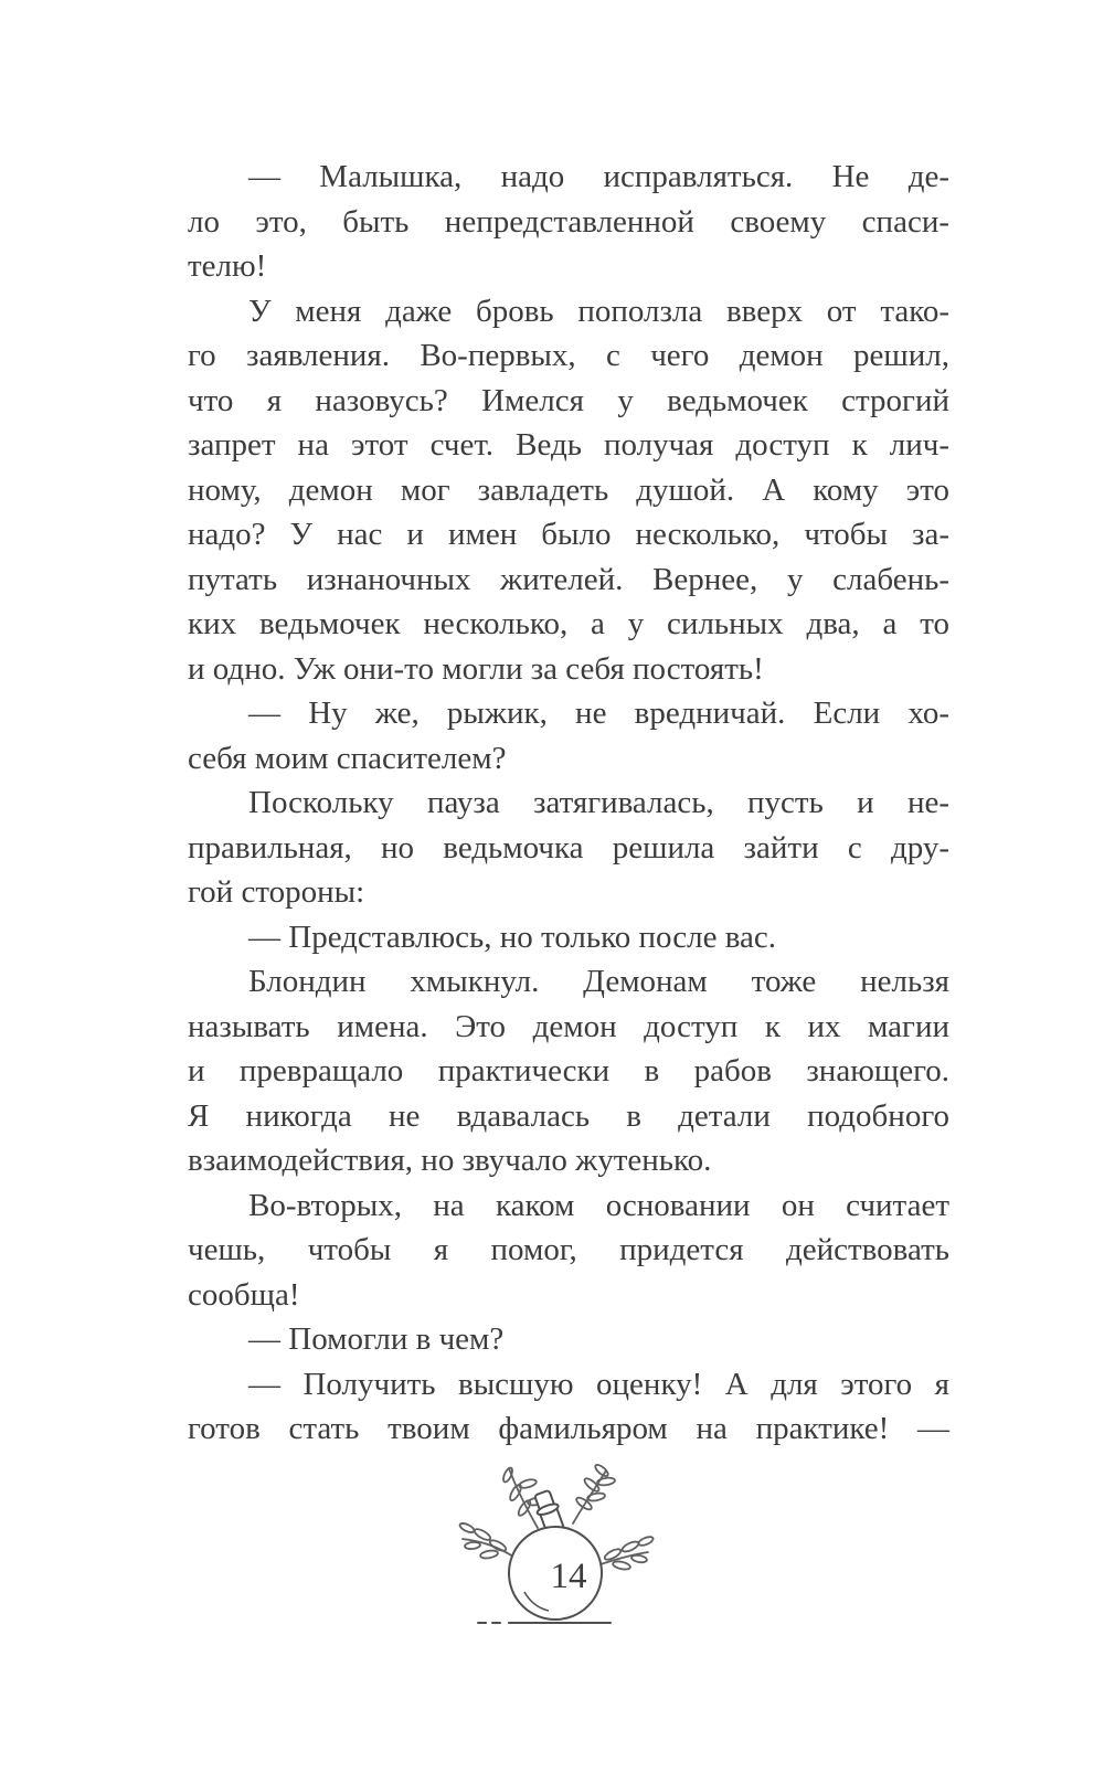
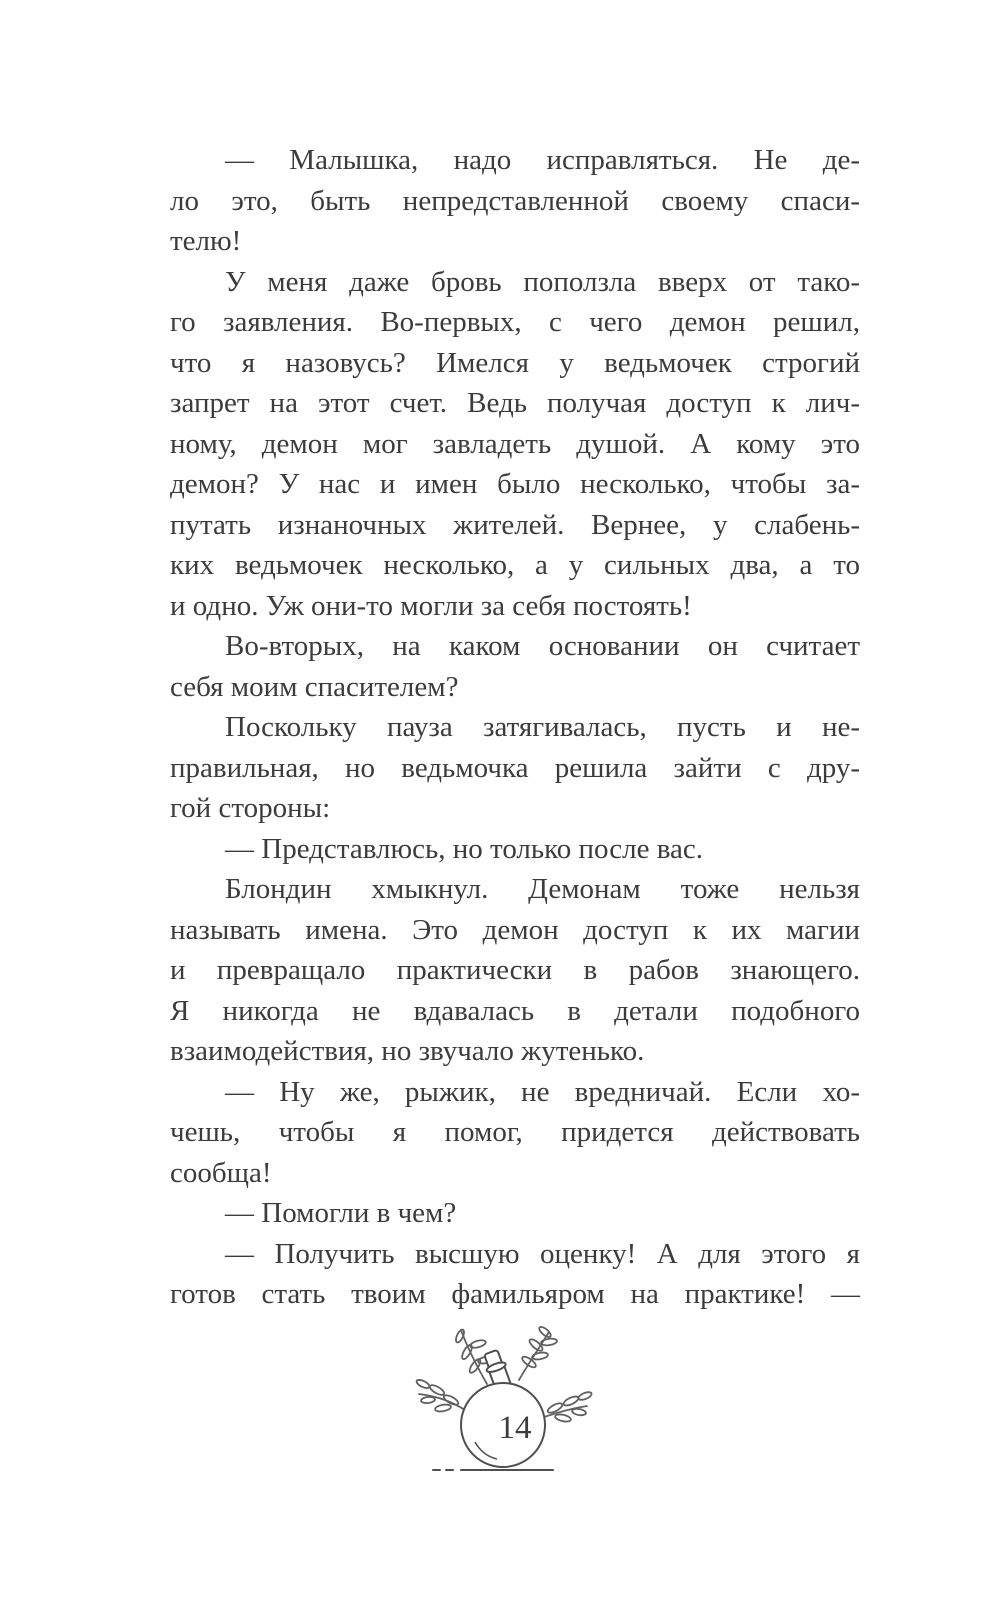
  — Малышка, надо исправляться. Не де-
  ло это, быть непредставленной своему спаси-
  телю!
  У меня даже бровь поползла вверх от тако-
  го заявления. Во-первых, с чего демон решил,
  что я назовусь? Имелся у ведьмочек строгий
  запрет на этот счет. Ведь получая доступ к лич-
  ному, демон мог завладеть душой. А кому это
- надо? У нас и имен было несколько, чтобы за-
+ демон? У нас и имен было несколько, чтобы за-
  путать изнаночных жителей. Вернее, у слабень-
  ких ведьмочек несколько, а у сильных два, а то
  и одно. Уж они-то могли за себя постоять!
- — Ну же, рыжик, не вредничай. Если хо-
+ Во-вторых, на каком основании он считает
  себя моим спасителем?
  Поскольку пауза затягивалась, пусть и не-
  правильная, но ведьмочка решила зайти с дру-
  гой стороны:
  — Представлюсь, но только после вас.
  Блондин хмыкнул. Демонам тоже нельзя
  называть имена. Это демон доступ к их магии
  и превращало практически в рабов знающего.
  Я никогда не вдавалась в детали подобного
  взаимодействия, но звучало жутенько.
- Во-вторых, на каком основании он считает
+ — Ну же, рыжик, не вредничай. Если хо-
  чешь, чтобы я помог, придется действовать
  сообща!
  — Помогли в чем?
  — Получить высшую оценку! А для этого я
  готов стать твоим фамильяром на практике! —
  14
